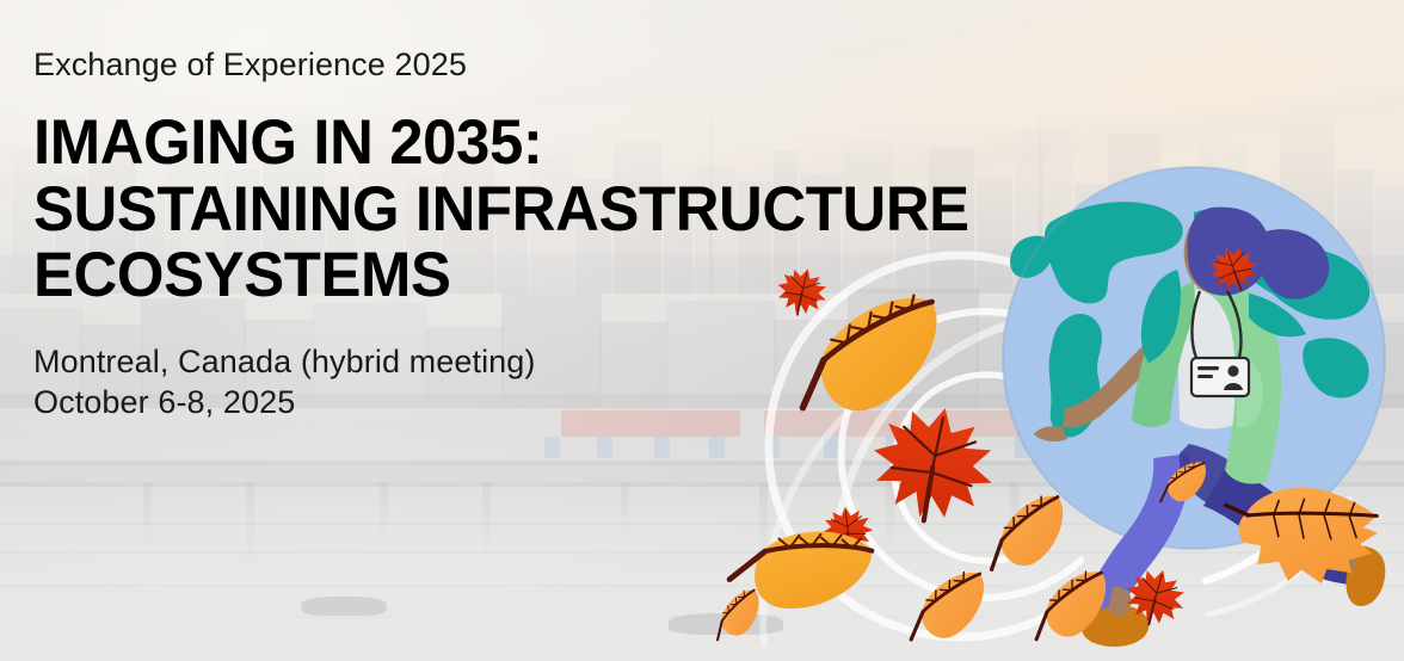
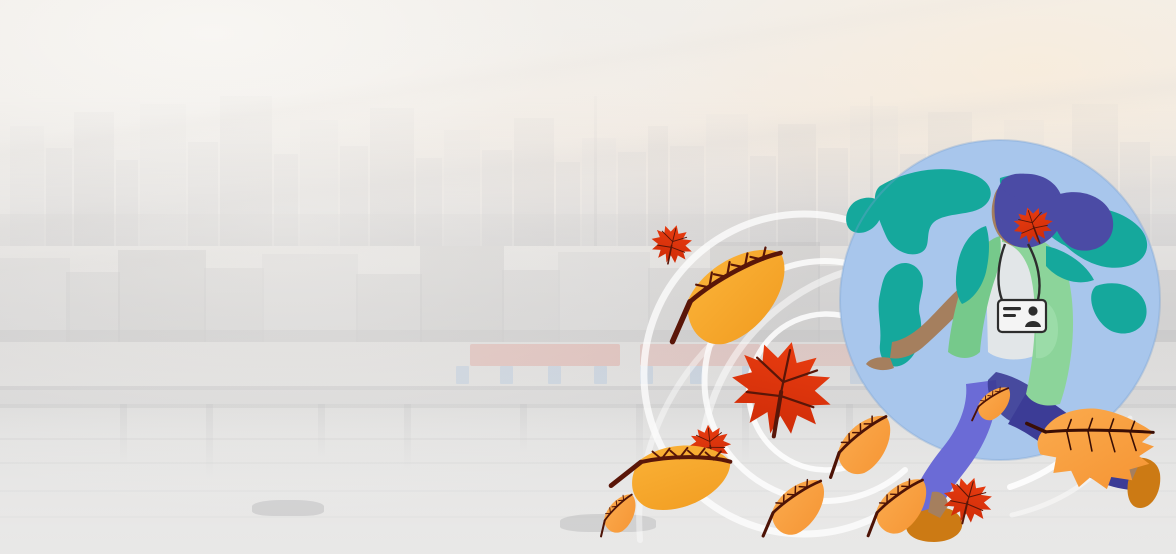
- Exchange of Experience 2025
- IMAGING IN 2035:
- SUSTAINING INFRASTRUCTURE
- ECOSYSTEMS
- Montreal, Canada (hybrid meeting)
- October 6-8, 2025
